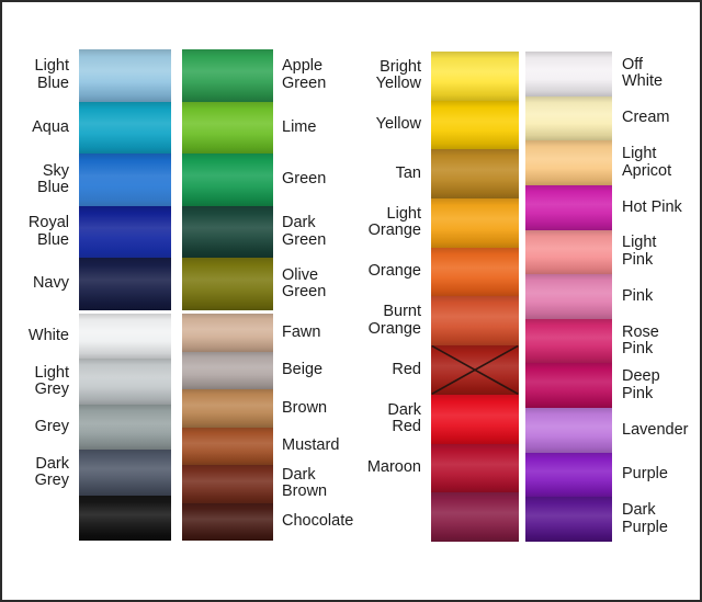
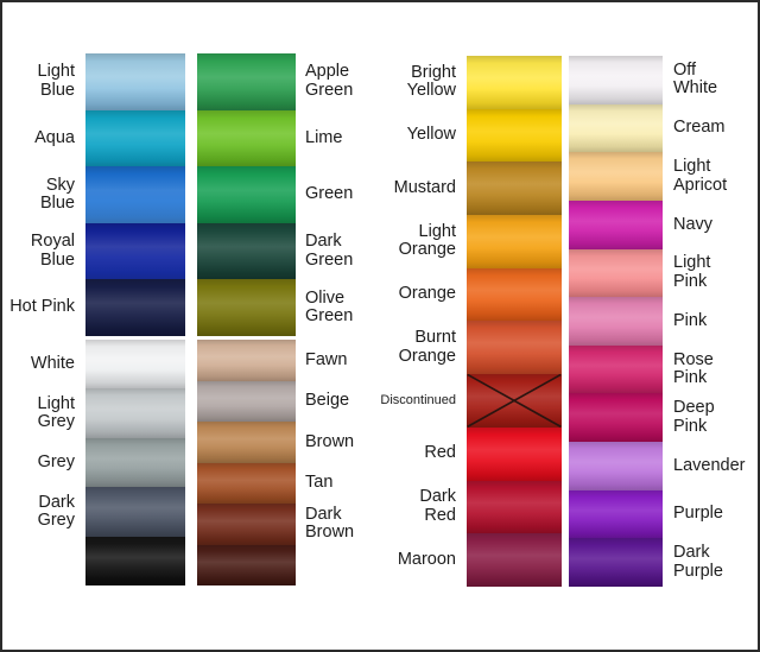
  Light
  Blue
  Aqua
  Sky
  Blue
  Royal
  Blue
- Navy
+ Hot Pink
  White
  Light
  Grey
  Grey
  Dark
  Grey
  Apple
  Green
  Lime
  Green
  Dark
  Green
  Olive
  Green
  Fawn
  Beige
  Brown
- Mustard
+ Tan
  Dark
  Brown
- Chocolate
  Bright
  Yellow
  Yellow
- Tan
+ Mustard
  Light
  Orange
  Orange
  Burnt
  Orange
+ Discontinued
  Red
  Dark
  Red
  Maroon
  Off
  White
  Cream
  Light
  Apricot
- Hot Pink
+ Navy
  Light
  Pink
  Pink
  Rose
  Pink
  Deep
  Pink
  Lavender
  Purple
  Dark
  Purple
